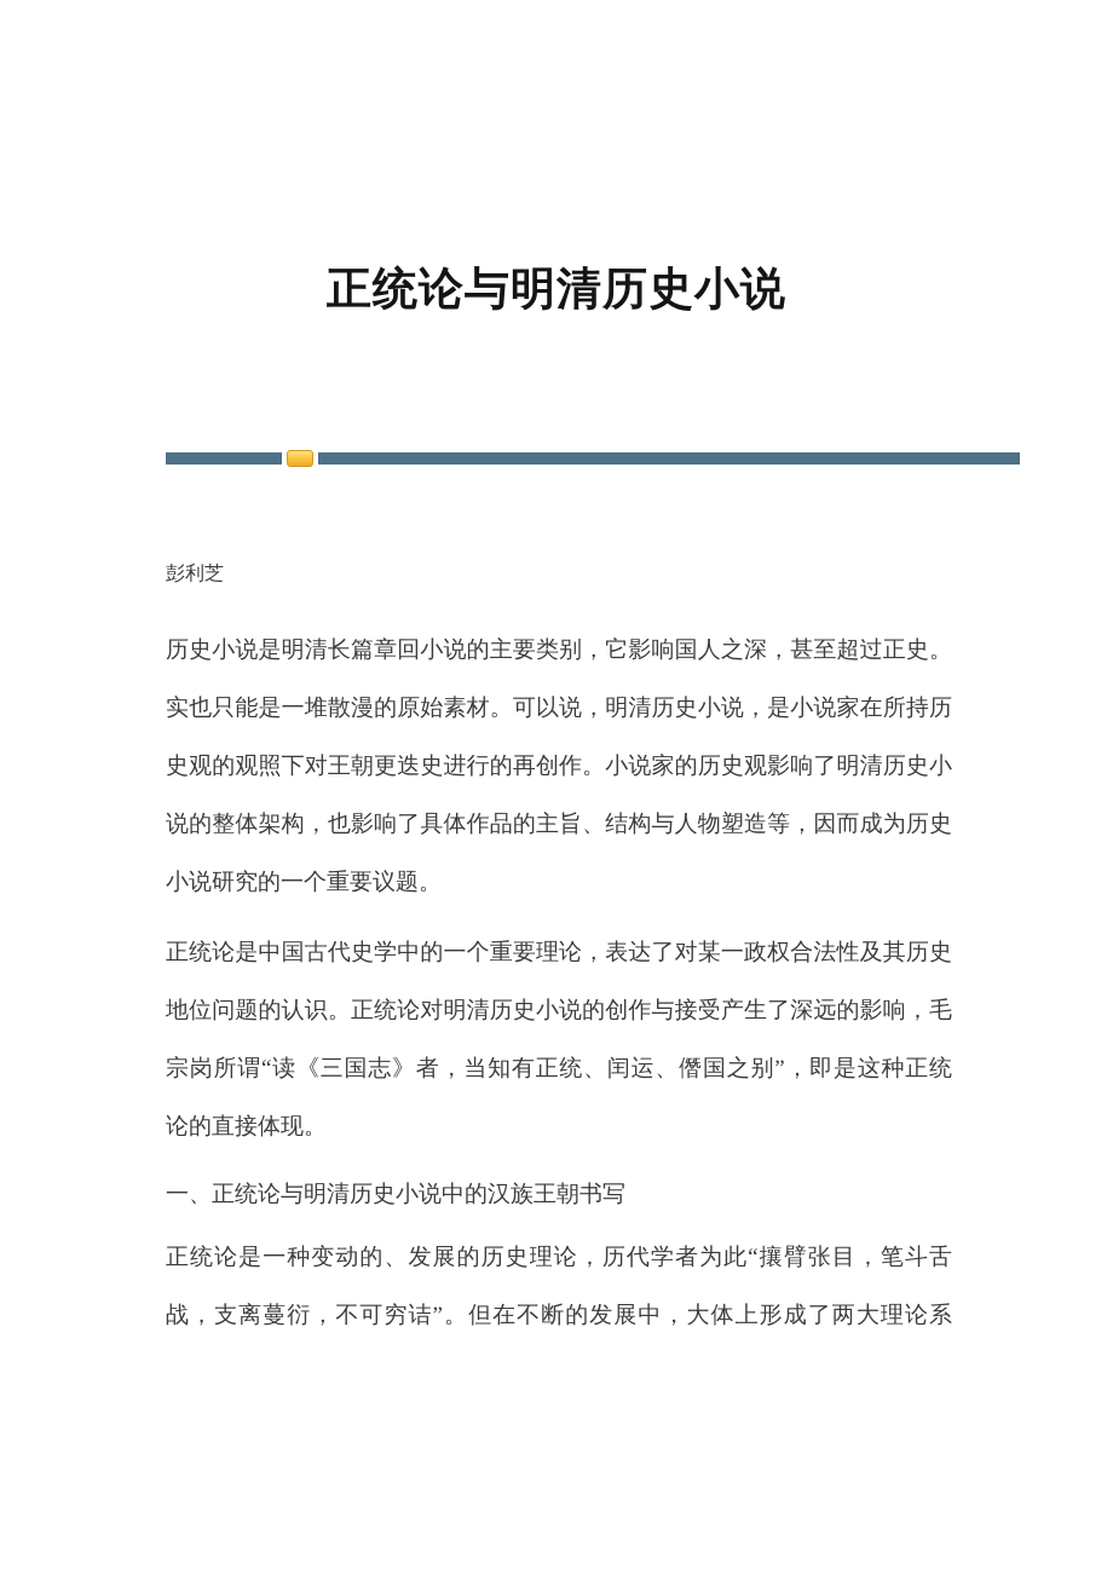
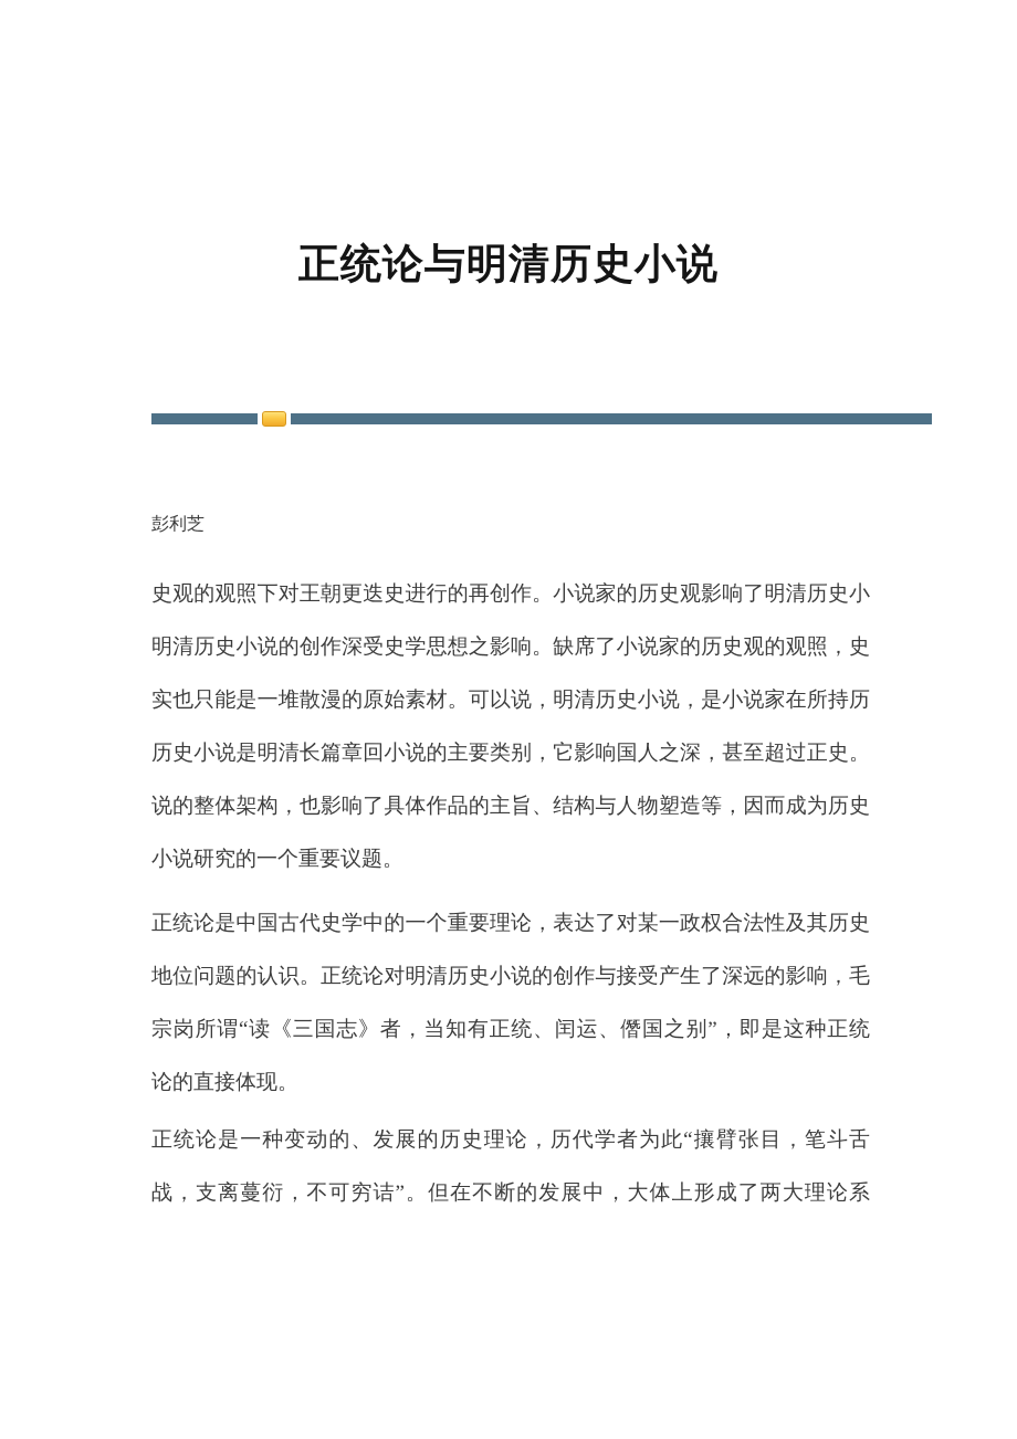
  正统论与明清历史小说
  彭利芝
- 历史小说是明清长篇章回小说的主要类别，它影响国人之深，甚至超过正史。
+ 史观的观照下对王朝更迭史进行的再创作。小说家的历史观影响了明清历史小
+ 明清历史小说的创作深受史学思想之影响。缺席了小说家的历史观的观照，史
  实也只能是一堆散漫的原始素材。可以说，明清历史小说，是小说家在所持历
- 史观的观照下对王朝更迭史进行的再创作。小说家的历史观影响了明清历史小
+ 历史小说是明清长篇章回小说的主要类别，它影响国人之深，甚至超过正史。
  说的整体架构，也影响了具体作品的主旨、结构与人物塑造等，因而成为历史
  小说研究的一个重要议题。
  正统论是中国古代史学中的一个重要理论，表达了对某一政权合法性及其历史
  地位问题的认识。正统论对明清历史小说的创作与接受产生了深远的影响，毛
  宗岗所谓“读《三国志》者，当知有正统、闰运、僭国之别”，即是这种正统
  论的直接体现。
- 一、正统论与明清历史小说中的汉族王朝书写
  正统论是一种变动的、发展的历史理论，历代学者为此“攘臂张目，笔斗舌
  战，支离蔓衍，不可穷诘”。但在不断的发展中，大体上形成了两大理论系
